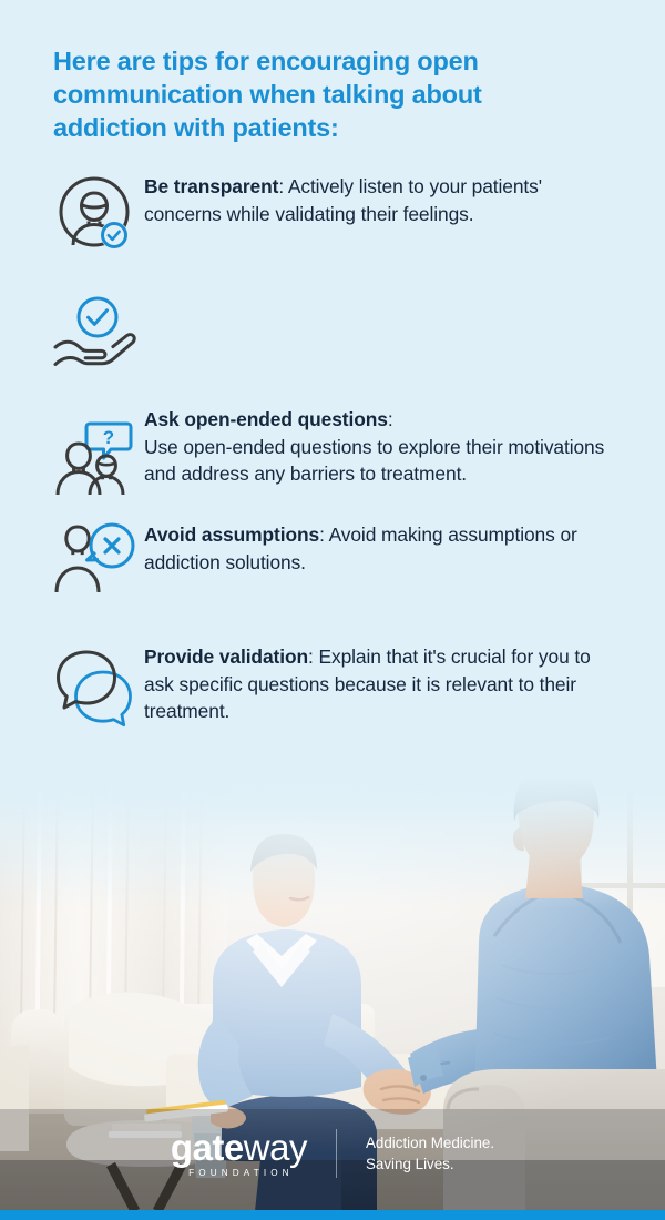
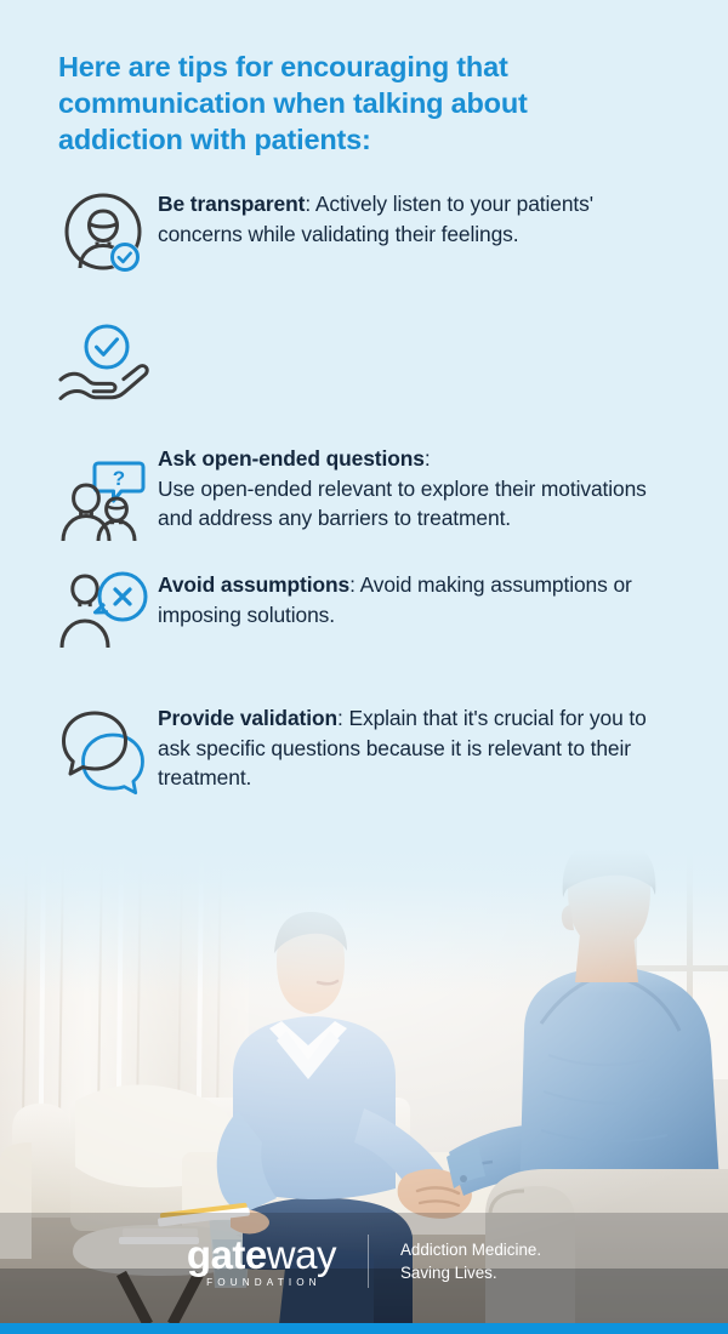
- Here are tips for encouraging open communication when talking about addiction with patients:
+ Here are tips for encouraging that communication when talking about addiction with patients:
  Be transparent: Actively listen to your patients' concerns while validating their feelings.
  ?
  Ask open-ended questions:
- Use open-ended questions to explore their motivations and address any barriers to treatment.
+ Use open-ended relevant to explore their motivations and address any barriers to treatment.
- Avoid assumptions: Avoid making assumptions or addiction solutions.
+ Avoid assumptions: Avoid making assumptions or imposing solutions.
  Provide validation: Explain that it's crucial for you to ask specific questions because it is relevant to their treatment.
  gateway
  FOUNDATION
  Addiction Medicine.
  Saving Lives.
